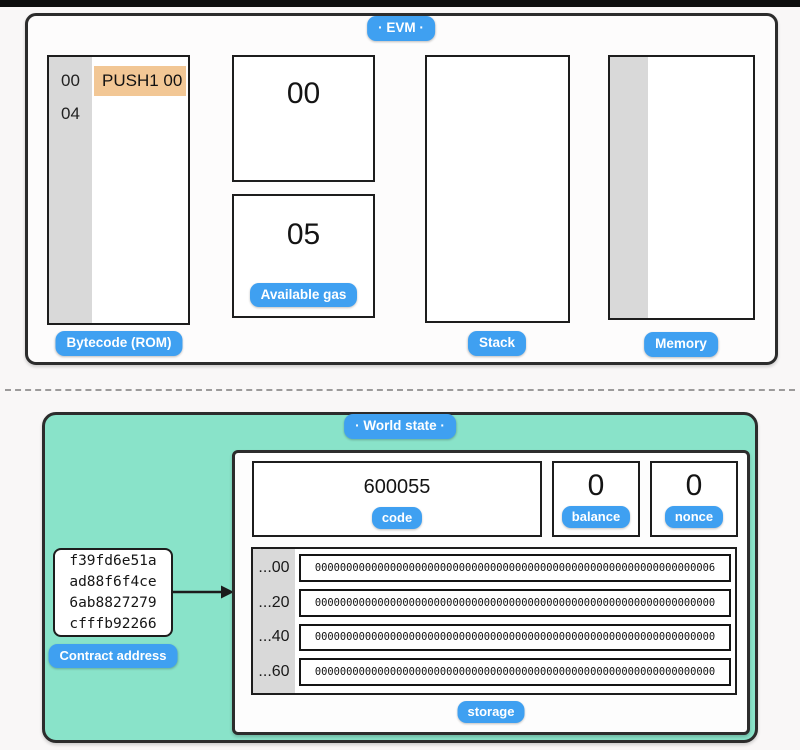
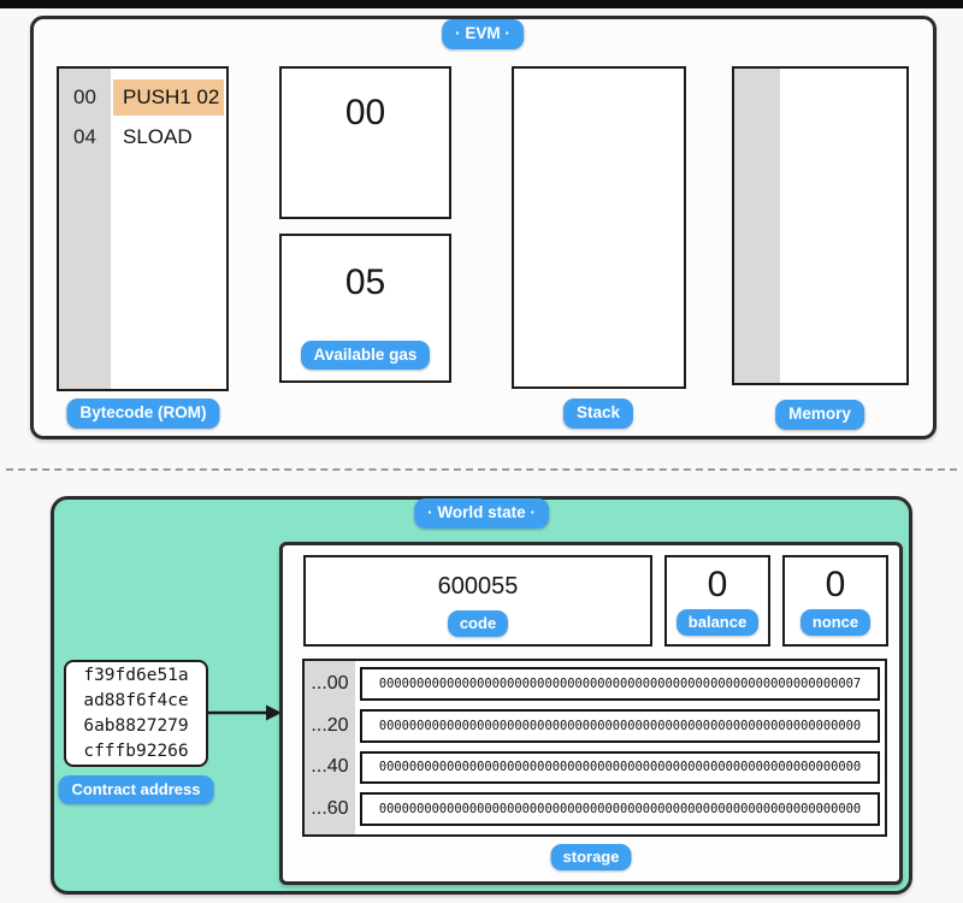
  · EVM ·
  00
- PUSH1 00
+ PUSH1 02
  04
+ SLOAD
  Bytecode (ROM)
  00
  05
  Available gas
  Stack
  Memory
  · World state ·
  f39fd6e51a
  ad88f6f4ce
  6ab8827279
  cfffb92266
  Contract address
  600055
  code
  0
  balance
  0
  nonce
  ...00
  ...20
  ...40
  ...60
- 0000000000000000000000000000000000000000000000000000000000000006
+ 0000000000000000000000000000000000000000000000000000000000000007
  0000000000000000000000000000000000000000000000000000000000000000
  0000000000000000000000000000000000000000000000000000000000000000
  0000000000000000000000000000000000000000000000000000000000000000
  storage
